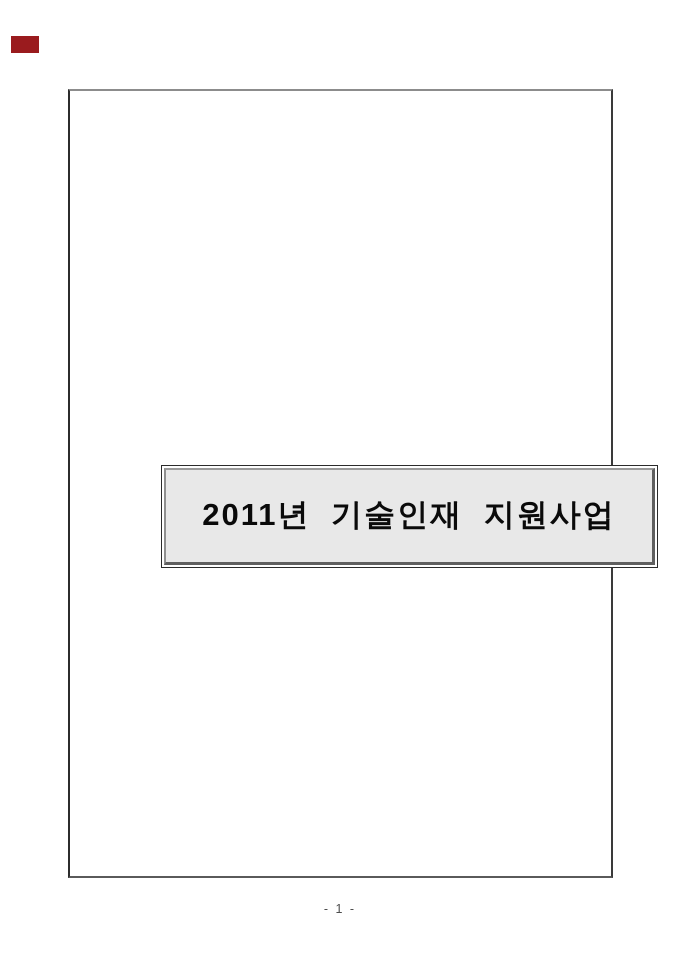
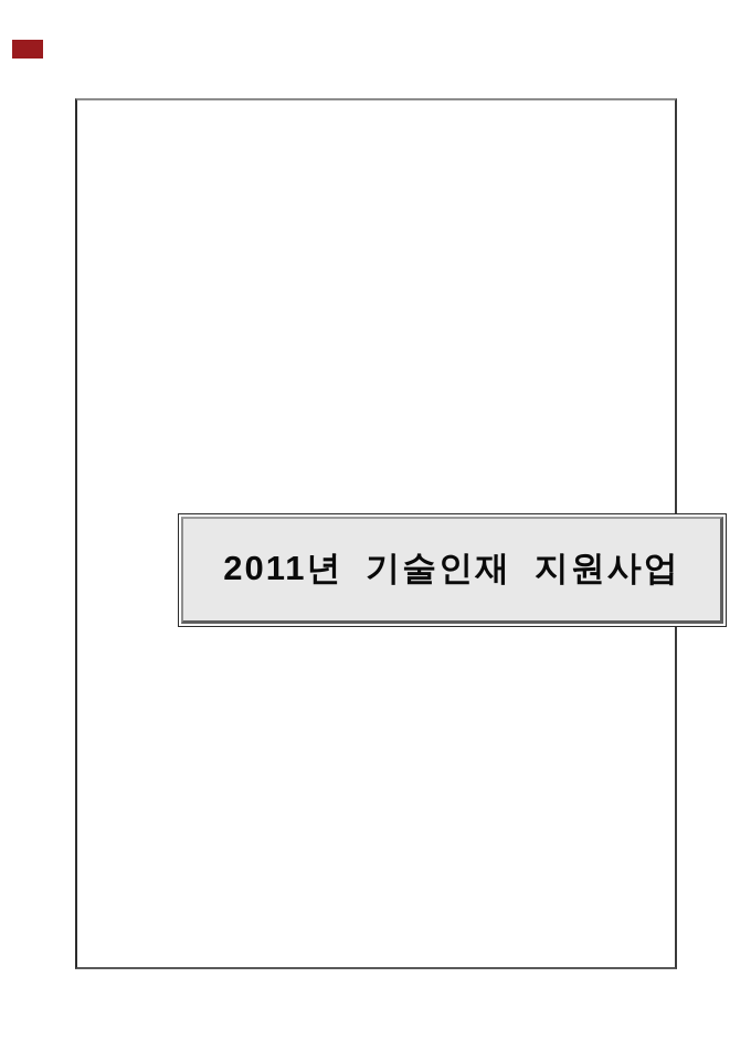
  2011년 기술인재 지원사업
- - 1 -
